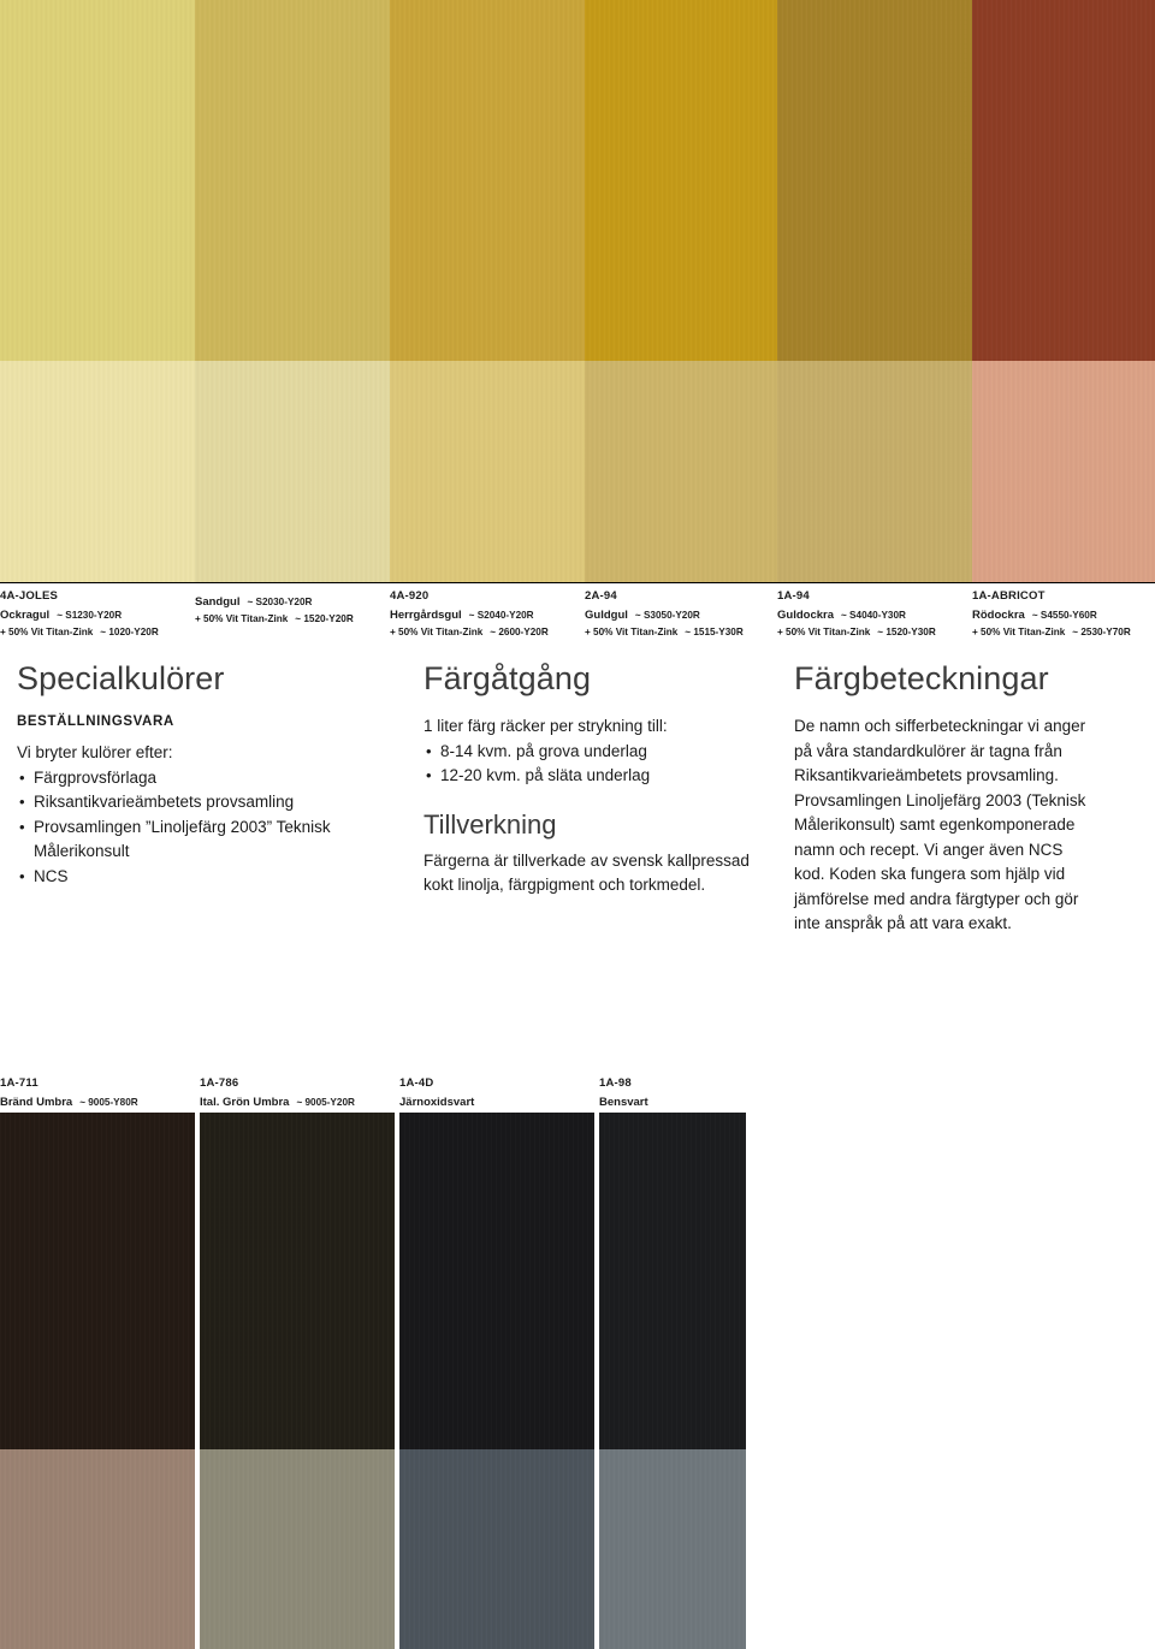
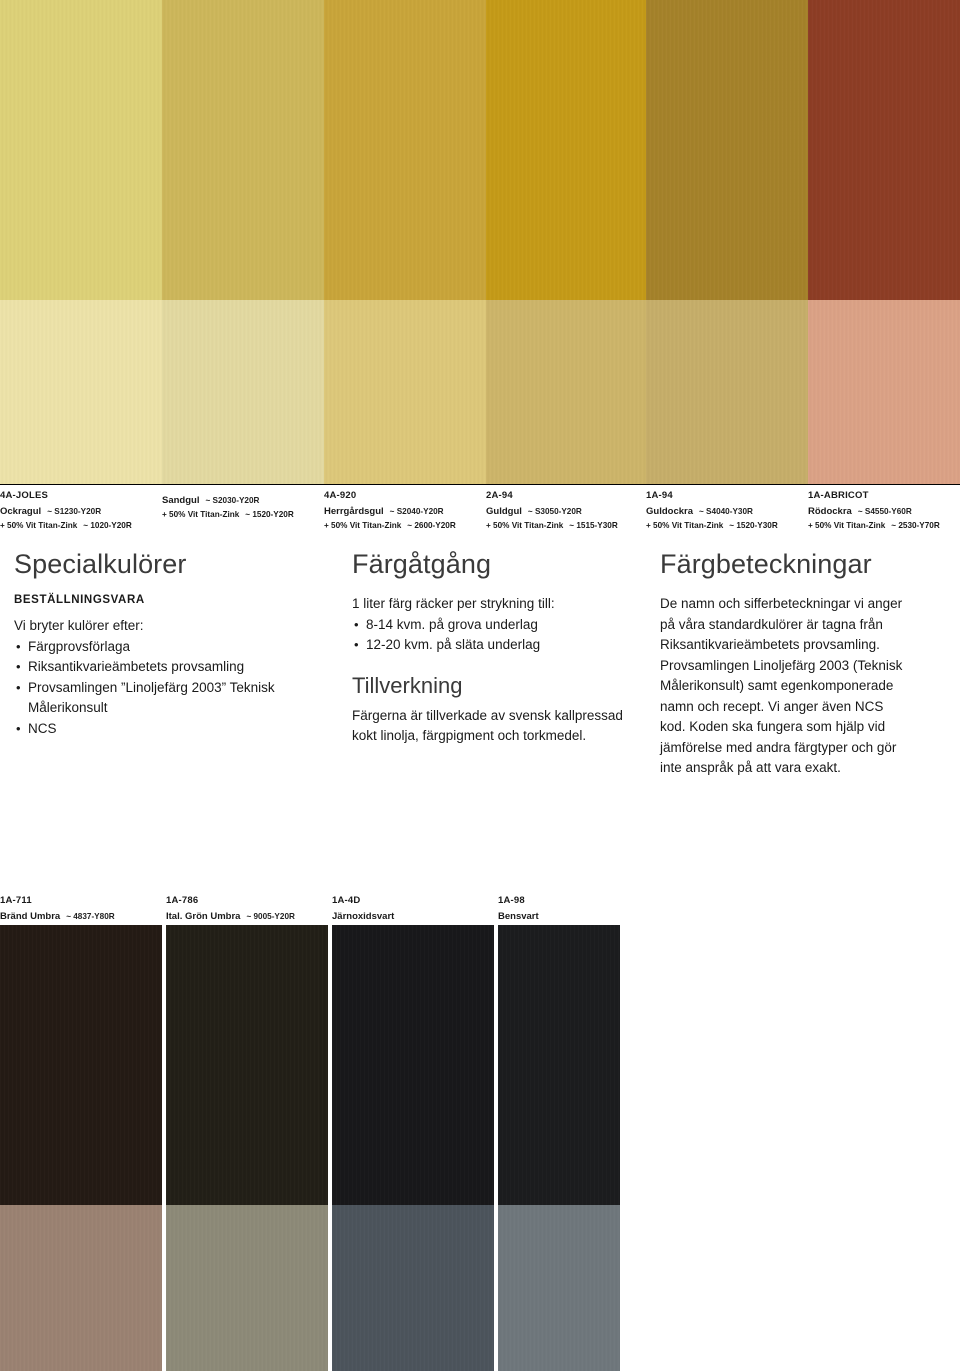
  4A-JOLES
  Ockragul ~ S1230-Y20R
  + 50% Vit Titan-Zink ~ 1020-Y20R
  Sandgul ~ S2030-Y20R
  + 50% Vit Titan-Zink ~ 1520-Y20R
  4A-920
  Herrgårdsgul ~ S2040-Y20R
  + 50% Vit Titan-Zink ~ 2600-Y20R
  2A-94
  Guldgul ~ S3050-Y20R
  + 50% Vit Titan-Zink ~ 1515-Y30R
  1A-94
  Guldockra ~ S4040-Y30R
  + 50% Vit Titan-Zink ~ 1520-Y30R
  1A-ABRICOT
  Rödockra ~ S4550-Y60R
  + 50% Vit Titan-Zink ~ 2530-Y70R
  Specialkulörer
  BESTÄLLNINGSVARA
  Vi bryter kulörer efter:
  Färgprovsförlaga
  Riksantikvarieämbetets provsamling
  Provsamlingen ”Linoljefärg 2003” Teknisk Målerikonsult
  NCS
  Färgåtgång
  1 liter färg räcker per strykning till:
  8-14 kvm. på grova underlag
  12-20 kvm. på släta underlag
  Tillverkning
  Färgerna är tillverkade av svensk kallpressad kokt linolja, färgpigment och torkmedel.
  Färgbeteckningar
  De namn och sifferbeteckningar vi anger på våra standardkulörer är tagna från Riksantikvarieämbetets provsamling. Provsamlingen Linoljefärg 2003 (Teknisk Målerikonsult) samt egenkomponerade namn och recept. Vi anger även NCS kod. Koden ska fungera som hjälp vid jämförelse med andra färgtyper och gör inte anspråk på att vara exakt.
  1A-711
- Bränd Umbra ~ 9005-Y80R
+ Bränd Umbra ~ 4837-Y80R
  1A-786
  Ital. Grön Umbra ~ 9005-Y20R
  1A-4D
  Järnoxidsvart
  1A-98
  Bensvart
